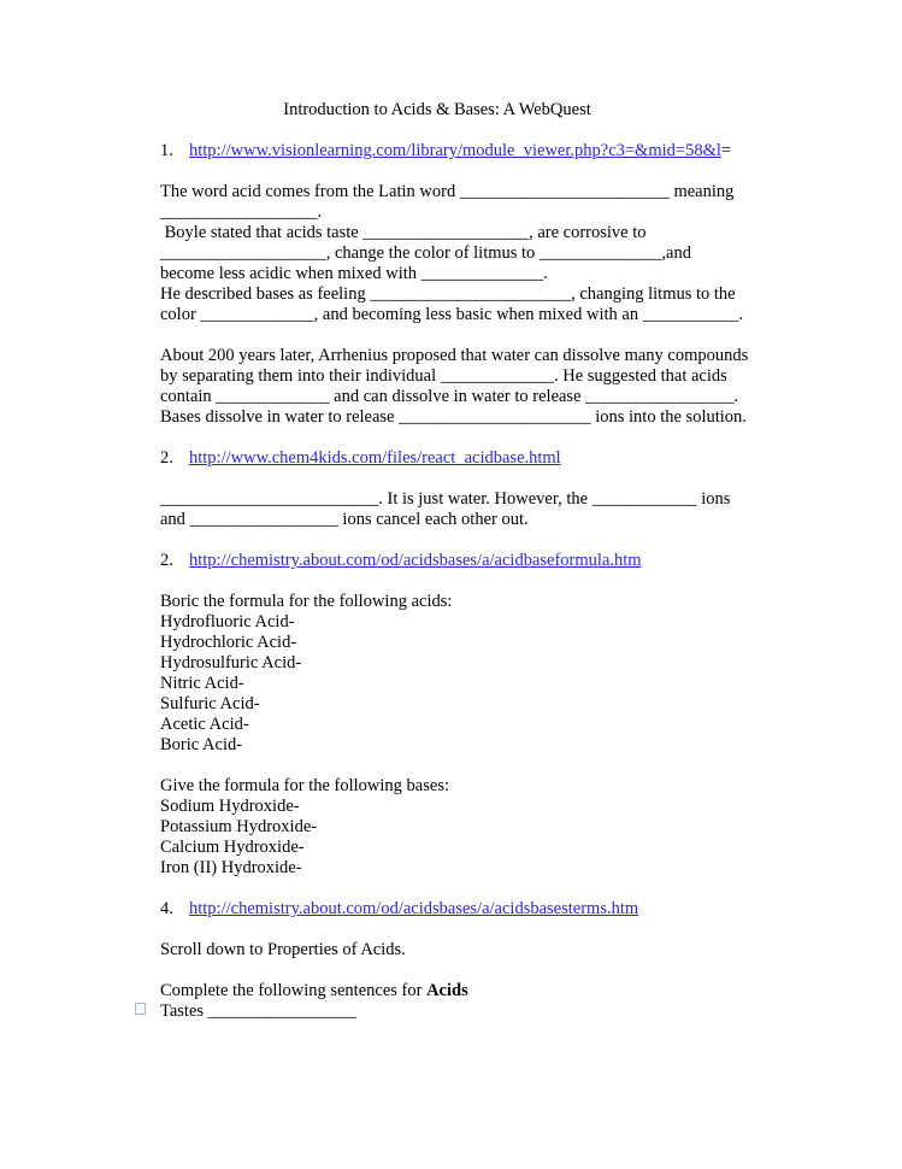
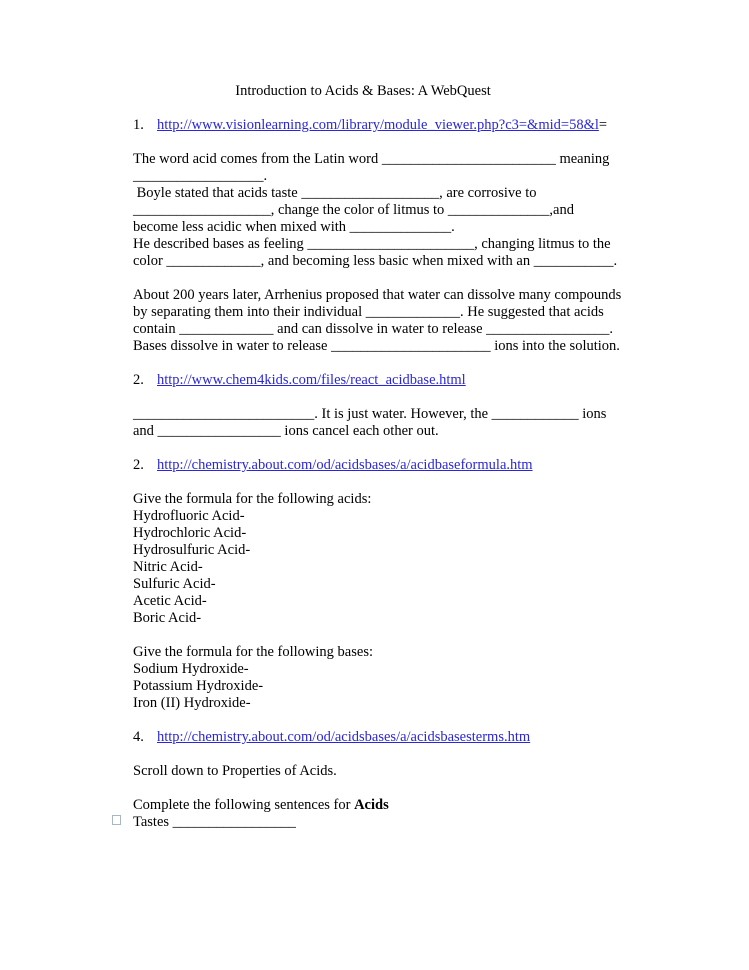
  Introduction to Acids & Bases: A WebQuest
  1. http://www.visionlearning.com/library/module_viewer.php?c3=&mid=58&l=
  The word acid comes from the Latin word ________________________ meaning
  __________________.
  Boyle stated that acids taste ___________________, are corrosive to
  ___________________, change the color of litmus to ______________,and
  become less acidic when mixed with ______________.
  He described bases as feeling _______________________, changing litmus to the
  color _____________, and becoming less basic when mixed with an ___________.
  About 200 years later, Arrhenius proposed that water can dissolve many compounds
  by separating them into their individual _____________. He suggested that acids
  contain _____________ and can dissolve in water to release _________________.
  Bases dissolve in water to release ______________________ ions into the solution.
  2. http://www.chem4kids.com/files/react_acidbase.html
  _________________________. It is just water. However, the ____________ ions
  and _________________ ions cancel each other out.
  2. http://chemistry.about.com/od/acidsbases/a/acidbaseformula.htm
- Boric the formula for the following acids:
+ Give the formula for the following acids:
  Hydrofluoric Acid-
  Hydrochloric Acid-
  Hydrosulfuric Acid-
  Nitric Acid-
  Sulfuric Acid-
  Acetic Acid-
  Boric Acid-
  Give the formula for the following bases:
  Sodium Hydroxide-
  Potassium Hydroxide-
- Calcium Hydroxide-
  Iron (II) Hydroxide-
  4. http://chemistry.about.com/od/acidsbases/a/acidsbasesterms.htm
  Scroll down to Properties of Acids.
  Complete the following sentences for Acids
  Tastes _________________
